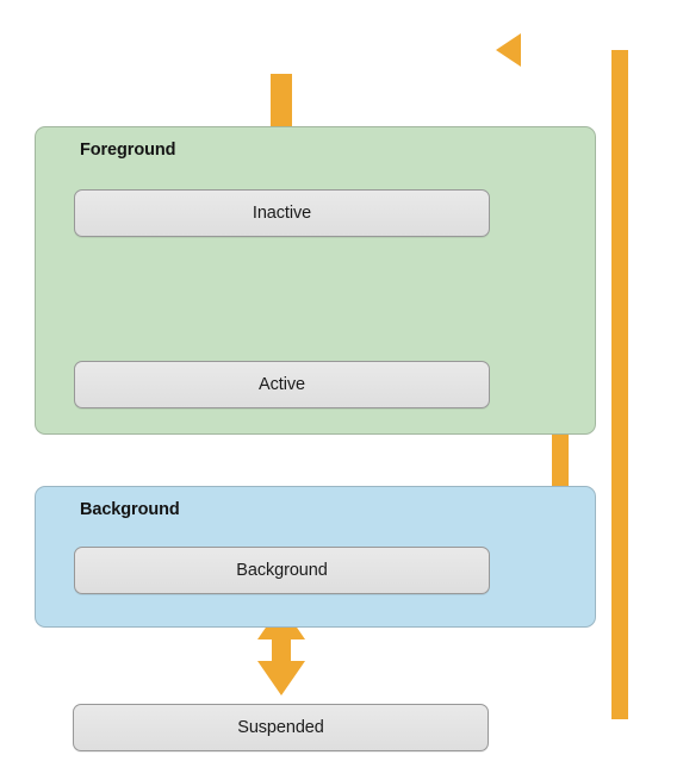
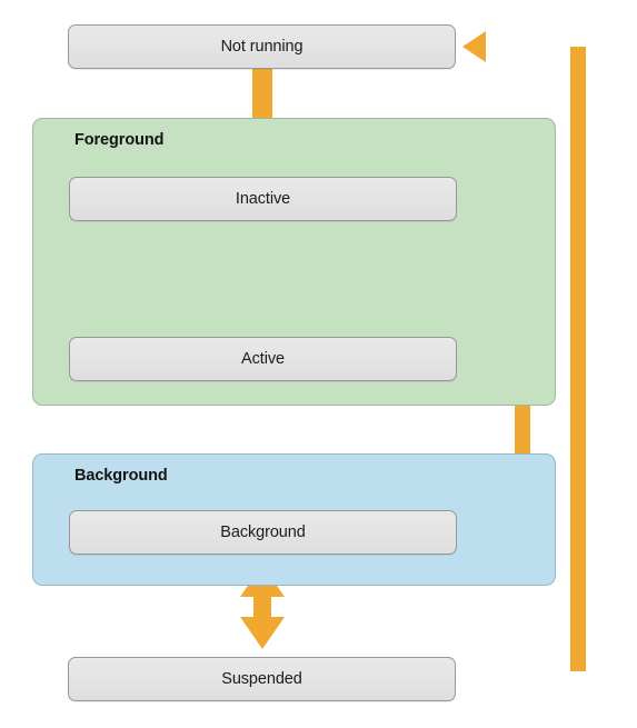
+ Not running
  Foreground
  Inactive
  Active
  Background
  Background
  Suspended
